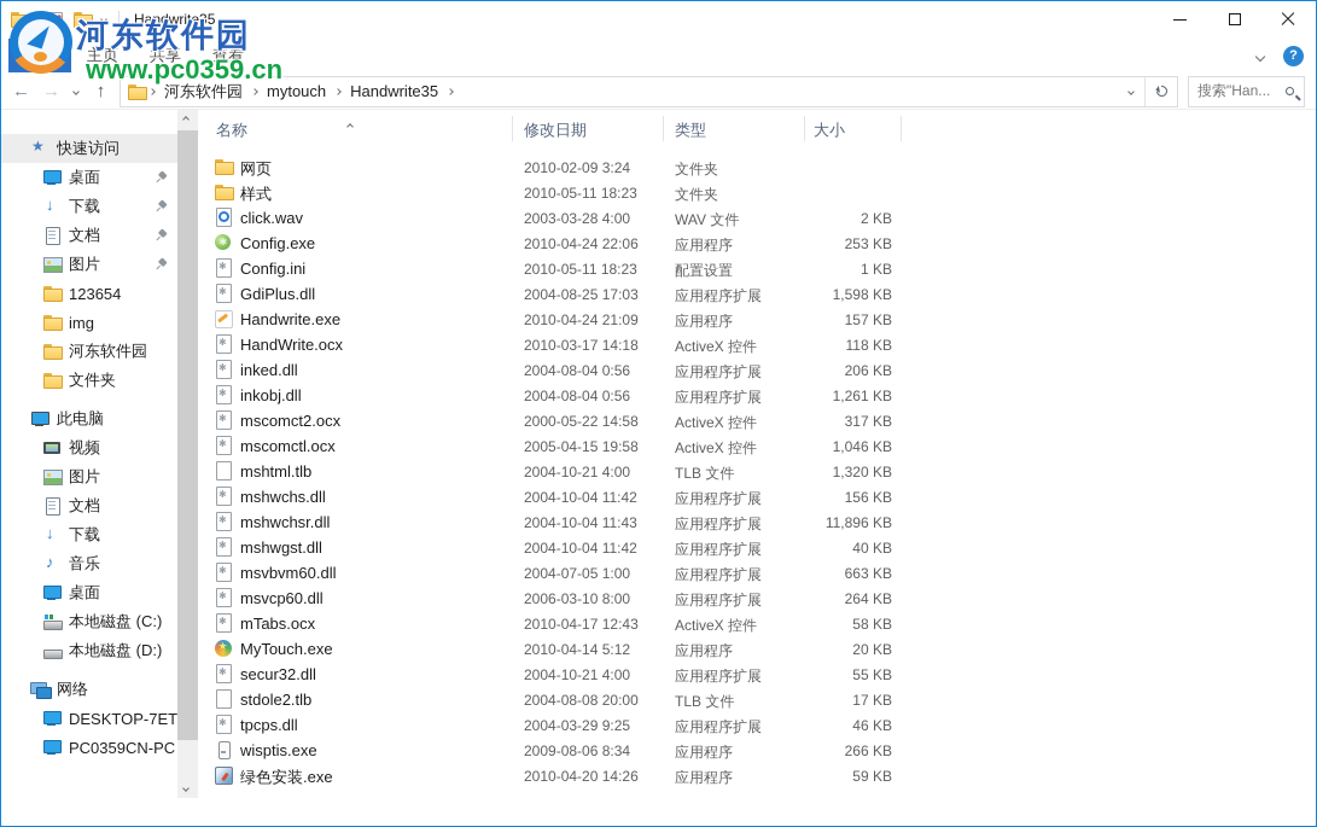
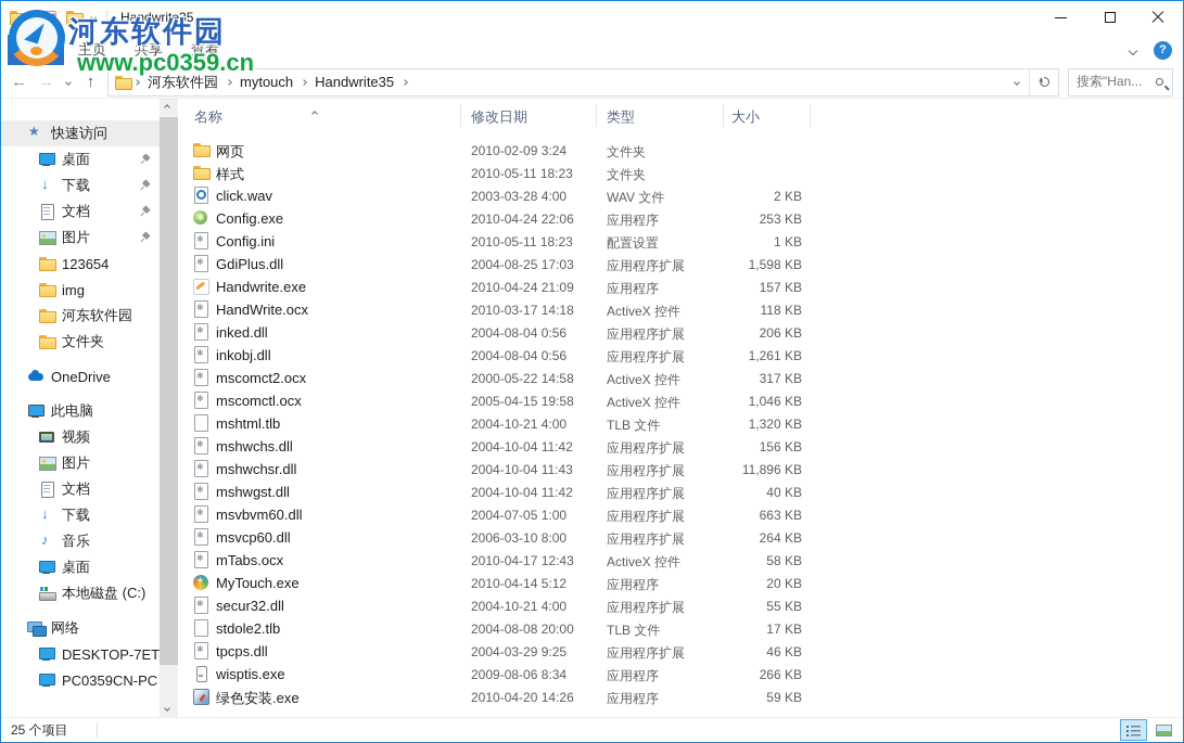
  Handwrite35
  主页
  共享
  查看
  ?
  ←
  →
  ↑
  河东软件园
  mytouch
  Handwrite35
  搜索"Han...
  快速访问
  桌面
  下载
  文档
  图片
  123654
  img
  河东软件园
  文件夹
+ OneDrive
  此电脑
  视频
  图片
  文档
  下载
  音乐
  桌面
  本地磁盘 (C:)
- 本地磁盘 (D:)
  网络
  DESKTOP-7ET
  PC0359CN-PC
  名称
  修改日期
  类型
  大小
  网页
  2010-02-09 3:24
  文件夹
  样式
  2010-05-11 18:23
  文件夹
  click.wav
  2003-03-28 4:00
  WAV 文件
  2 KB
  Config.exe
  2010-04-24 22:06
  应用程序
  253 KB
  Config.ini
  2010-05-11 18:23
  配置设置
  1 KB
  GdiPlus.dll
  2004-08-25 17:03
  应用程序扩展
  1,598 KB
  Handwrite.exe
  2010-04-24 21:09
  应用程序
  157 KB
  HandWrite.ocx
  2010-03-17 14:18
  ActiveX 控件
  118 KB
  inked.dll
  2004-08-04 0:56
  应用程序扩展
  206 KB
  inkobj.dll
  2004-08-04 0:56
  应用程序扩展
  1,261 KB
  mscomct2.ocx
  2000-05-22 14:58
  ActiveX 控件
  317 KB
  mscomctl.ocx
  2005-04-15 19:58
  ActiveX 控件
  1,046 KB
  mshtml.tlb
  2004-10-21 4:00
  TLB 文件
  1,320 KB
  mshwchs.dll
  2004-10-04 11:42
  应用程序扩展
  156 KB
  mshwchsr.dll
  2004-10-04 11:43
  应用程序扩展
  11,896 KB
  mshwgst.dll
  2004-10-04 11:42
  应用程序扩展
  40 KB
  msvbvm60.dll
  2004-07-05 1:00
  应用程序扩展
  663 KB
  msvcp60.dll
  2006-03-10 8:00
  应用程序扩展
  264 KB
  mTabs.ocx
  2010-04-17 12:43
  ActiveX 控件
  58 KB
  MyTouch.exe
  2010-04-14 5:12
  应用程序
  20 KB
  secur32.dll
  2004-10-21 4:00
  应用程序扩展
  55 KB
  stdole2.tlb
  2004-08-08 20:00
  TLB 文件
  17 KB
  tpcps.dll
  2004-03-29 9:25
  应用程序扩展
  46 KB
  wisptis.exe
  2009-08-06 8:34
  应用程序
  266 KB
  绿色安装.exe
  2010-04-20 14:26
  应用程序
  59 KB
+ 25 个项目
  河东软件园
  www.pc0359.cn
